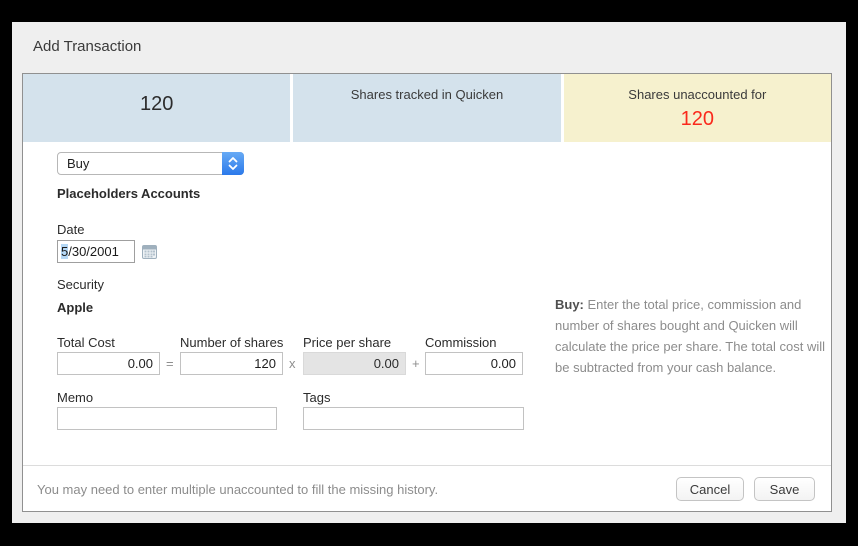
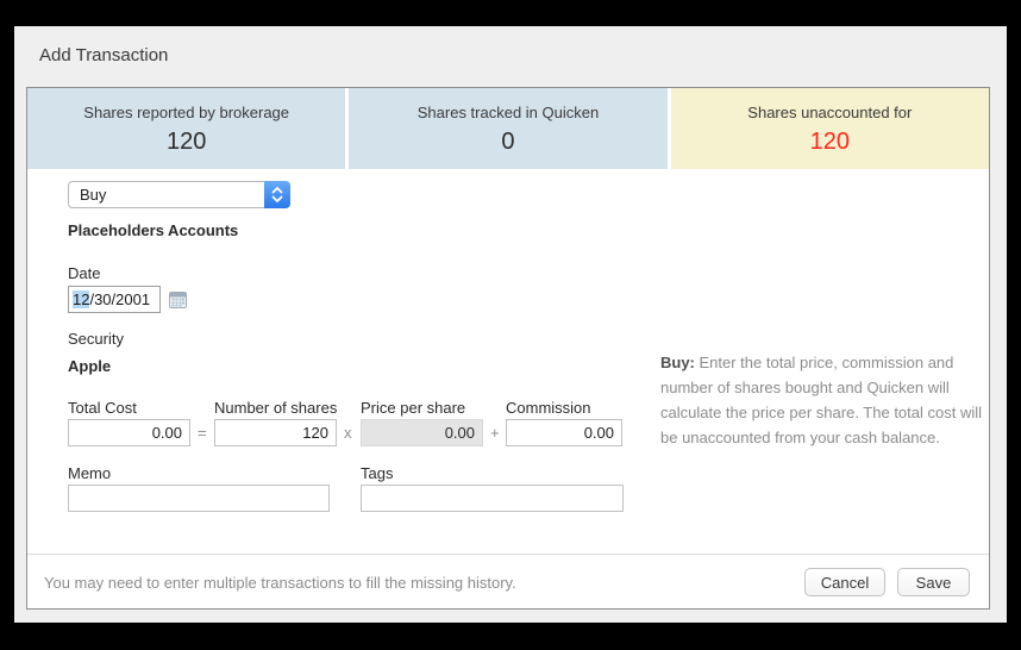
  Add Transaction
+ Shares reported by brokerage
  120
  Shares tracked in Quicken
+ 0
  Shares unaccounted for
  120
  Buy
  Placeholders Accounts
  Date
- 5
+ 12
  /30/2001
  Security
  Apple
  Total Cost
  Number of shares
  Price per share
  Commission
  0.00
  =
  120
  x
  0.00
  +
  0.00
- Buy: Enter the total price, commission and number of shares bought and Quicken will calculate the price per share. The total cost will be subtracted from your cash balance.
+ Buy: Enter the total price, commission and number of shares bought and Quicken will calculate the price per share. The total cost will be unaccounted from your cash balance.
  Memo
  Tags
- You may need to enter multiple unaccounted to fill the missing history.
+ You may need to enter multiple transactions to fill the missing history.
  Cancel
  Save
